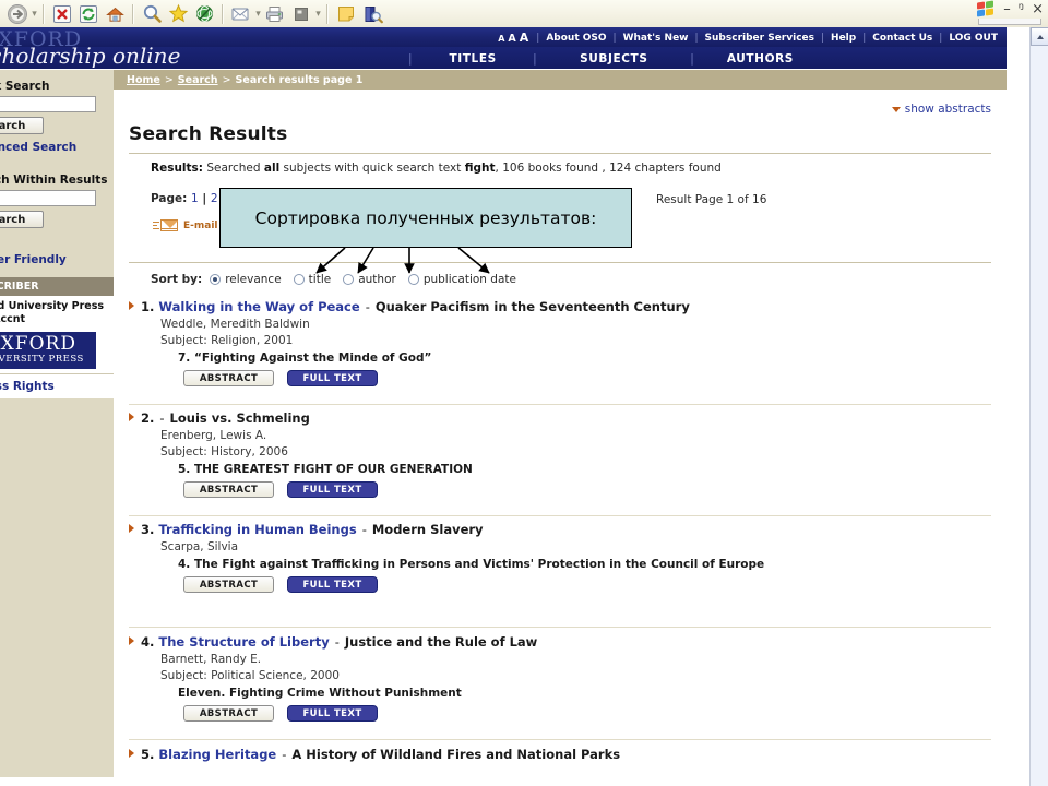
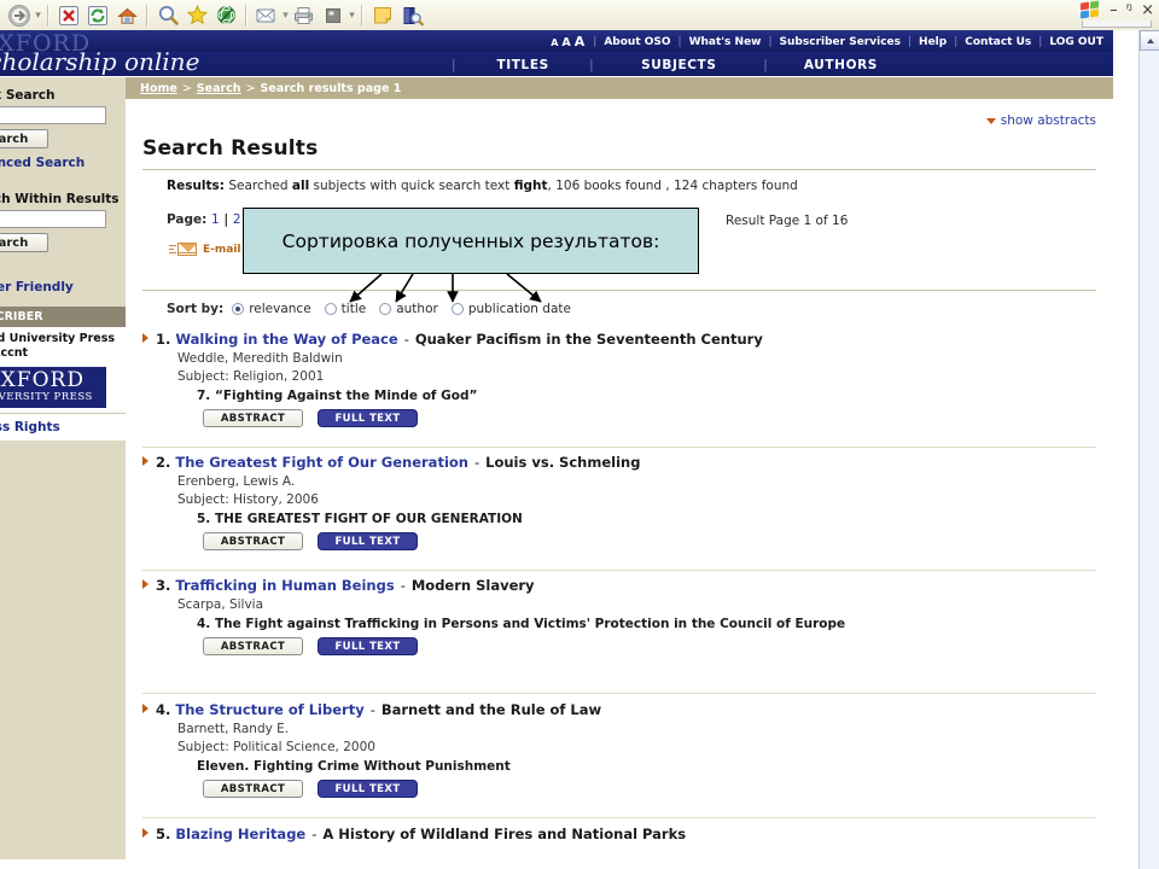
  ▾
  ▾
  ▾
  –
  ᵑ
  ×
  XFORD
  holarship online
  A
  A
  A
  |
  About OSO
  |
  What's New
  |
  Subscriber Services
  |
  Help
  |
  Contact Us
  |
  LOG OUT
  |
  TITLES
  |
  SUBJECTS
  |
  AUTHORS
  Home
  >
  Search
  >
  Search results page 1
  nced Search
  h Within Results
  d University Press
  XFORD
  VERSITY PRESS
  show abstracts
  Search Results
  Results: Searched all subjects with quick search text fight, 106 books found , 124 chapters found
  Page: 1 | 2
  Result Page 1 of 16
  E-mail
  Sort by:
  relevance
  title
  author
  publication date
  1.
  Walking in the Way of Peace
  -
  Quaker Pacifism in the Seventeenth Century
  Weddle, Meredith Baldwin
  Subject: Religion, 2001
  7. “Fighting Against the Minde of God”
  ABSTRACT
  FULL TEXT
  2.
+ The Greatest Fight of Our Generation
  -
  Louis vs. Schmeling
  Erenberg, Lewis A.
  Subject: History, 2006
  5. THE GREATEST FIGHT OF OUR GENERATION
  ABSTRACT
  FULL TEXT
  3.
  Trafficking in Human Beings
  -
  Modern Slavery
  Scarpa, Silvia
  4. The Fight against Trafficking in Persons and Victims' Protection in the Council of Europe
  ABSTRACT
  FULL TEXT
  4.
  The Structure of Liberty
  -
- Justice and the Rule of Law
+ Barnett and the Rule of Law
  Barnett, Randy E.
  Subject: Political Science, 2000
  Eleven. Fighting Crime Without Punishment
  ABSTRACT
  FULL TEXT
  5.
  Blazing Heritage
  -
  A History of Wildland Fires and National Parks
  Сортировка полученных результатов:
